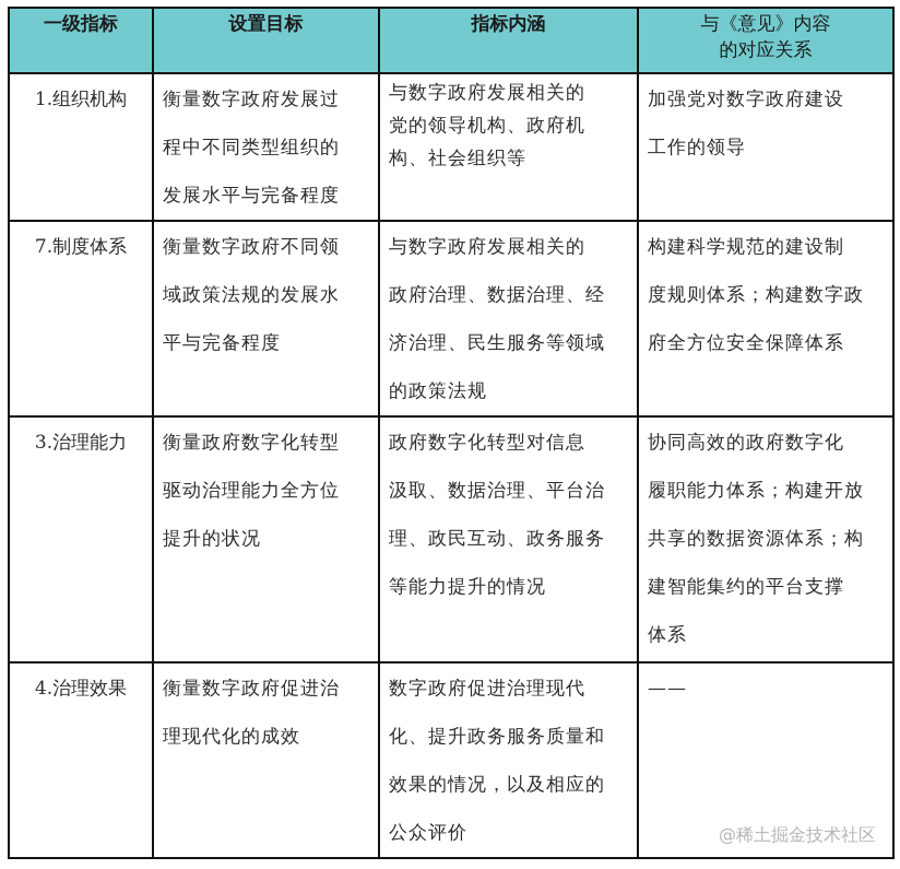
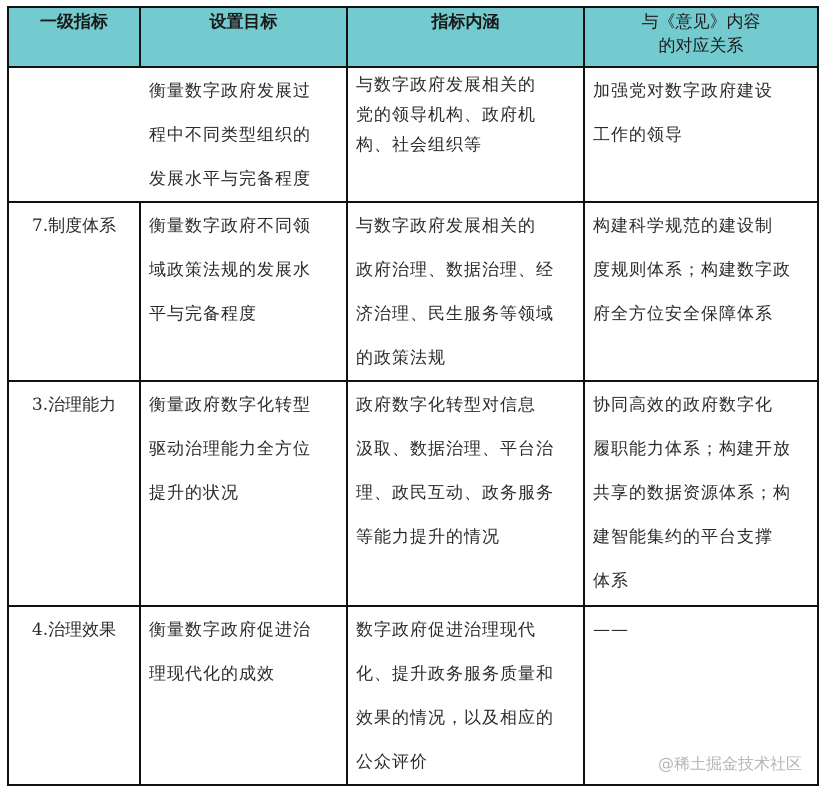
  一级指标
  设置目标
  指标内涵
  与《意见》内容
  的对应关系
- 1.组织机构
  衡量数字政府发展过
  程中不同类型组织的
  发展水平与完备程度
  与数字政府发展相关的
  党的领导机构、政府机
  构、社会组织等
  加强党对数字政府建设
  工作的领导
  7.制度体系
  衡量数字政府不同领
  域政策法规的发展水
  平与完备程度
  与数字政府发展相关的
  政府治理、数据治理、经
  济治理、民生服务等领域
  的政策法规
  构建科学规范的建设制
  度规则体系；构建数字政
  府全方位安全保障体系
  3.治理能力
  衡量政府数字化转型
  驱动治理能力全方位
  提升的状况
  政府数字化转型对信息
  汲取、数据治理、平台治
  理、政民互动、政务服务
  等能力提升的情况
  协同高效的政府数字化
  履职能力体系；构建开放
  共享的数据资源体系；构
  建智能集约的平台支撑
  体系
  4.治理效果
  衡量数字政府促进治
  理现代化的成效
  数字政府促进治理现代
  化、提升政务服务质量和
  效果的情况，以及相应的
  公众评价
  ——
  @稀土掘金技术社区
